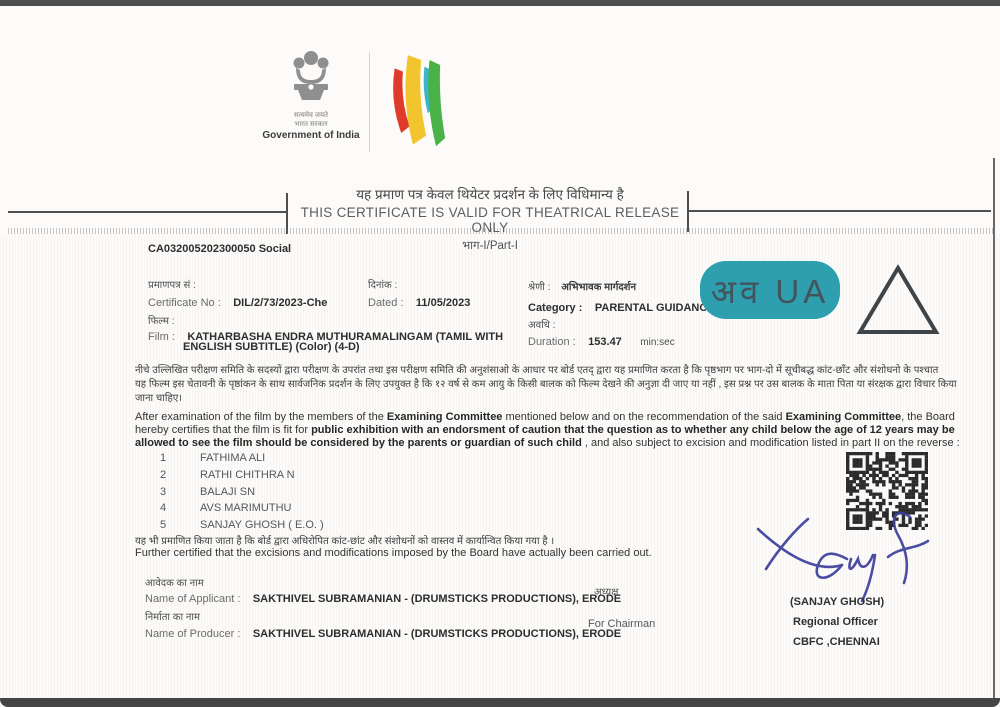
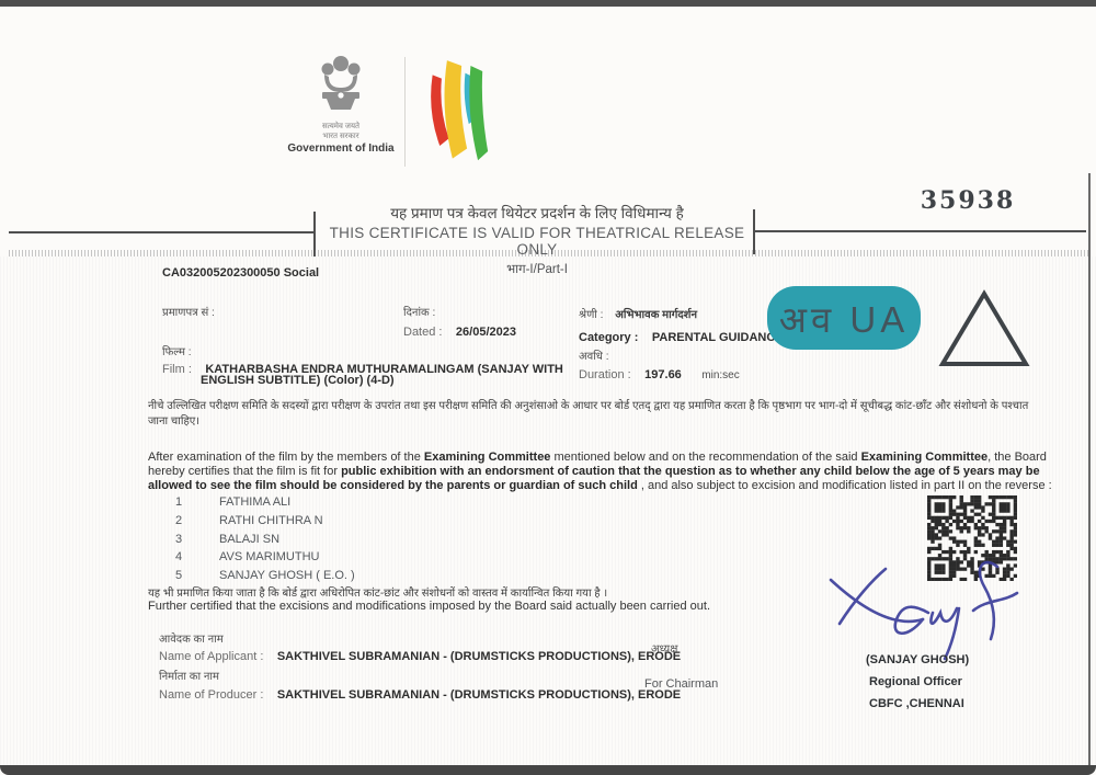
  Government of India
+ 35938
  यह प्रमाण पत्र केवल थियेटर प्रदर्शन के लिए विधिमान्य है
  THIS CERTIFICATE IS VALID FOR THEATRICAL RELEASE
  CA032005202300050 Social
  प्रमाणपत्र सं :
  दिनांक :
- Certificate No : DIL/2/73/2023-Che
- Dated : 11/05/2023
+ Dated : 26/05/2023
  फिल्म :
- Film : KATHARBASHA ENDRA MUTHURAMALINGAM (TAMIL WITH
+ Film : KATHARBASHA ENDRA MUTHURAMALINGAM (SANJAY WITH
  ENGLISH SUBTITLE) (Color) (4-D)
  श्रेणी : अभिभावक मार्गदर्शन
  Category : PARENTAL GUIDANC
  अवधि :
- Duration : 153.47 min:sec
+ Duration : 197.66 min:sec
  अव UA
  नीचे उल्लिखित परीक्षण समिति के सदस्यों द्वारा परीक्षण के उपरांत तथा इस परीक्षण समिति की अनुशंसाओ के आधार पर बोर्ड एतद् द्वारा यह प्रमाणित करता है कि पृष्ठभाग पर भाग-दो में सूचीबद्ध कांट-छाँट और संशोधनो के पश्चात
- यह फिल्म इस चेतावनी के पृष्ठांकन के साथ सार्वजनिक प्रदर्शन के लिए उपयुक्त है कि १२ वर्ष से कम आयु के किसी बालक को फिल्म देखने की अनुज्ञा दी जाए या नहीं , इस प्रश्न पर उस बालक के माता पिता या संरक्षक द्वारा विचार किया
  जाना चाहिए।
- After examination of the film by the members of the Examining Committee mentioned below and on the recommendation of the said Examining Committee, the Board hereby certifies that the film is fit for public exhibition with an endorsment of caution that the question as to whether any child below the age of 12 years may be allowed to see the film should be considered by the parents or guardian of such child , and also subject to excision and modification listed in part II on the reverse :
+ After examination of the film by the members of the Examining Committee mentioned below and on the recommendation of the said Examining Committee, the Board hereby certifies that the film is fit for public exhibition with an endorsment of caution that the question as to whether any child below the age of 5 years may be allowed to see the film should be considered by the parents or guardian of such child , and also subject to excision and modification listed in part II on the reverse :
  1
  FATHIMA ALI
  2
  RATHI CHITHRA N
  3
  BALAJI SN
  4
  AVS MARIMUTHU
  5
  SANJAY GHOSH ( E.O. )
  यह भी प्रमाणित किया जाता है कि बोर्ड द्वारा अधिरोपित कांट-छांट और संशोधनों को वास्तव में कार्यान्वित किया गया है ।
- Further certified that the excisions and modifications imposed by the Board have actually been carried out.
+ Further certified that the excisions and modifications imposed by the Board said actually been carried out.
  आवेदक का नाम
  Name of Applicant : SAKTHIVEL SUBRAMANIAN - (DRUMSTICKS PRODUCTIONS), ERODE
  अध्यक्ष
  निर्माता का नाम
  Name of Producer : SAKTHIVEL SUBRAMANIAN - (DRUMSTICKS PRODUCTIONS), ERODE
  For Chairman
  (SANJAY GHOSH)
  Regional Officer
  CBFC ,CHENNAI
